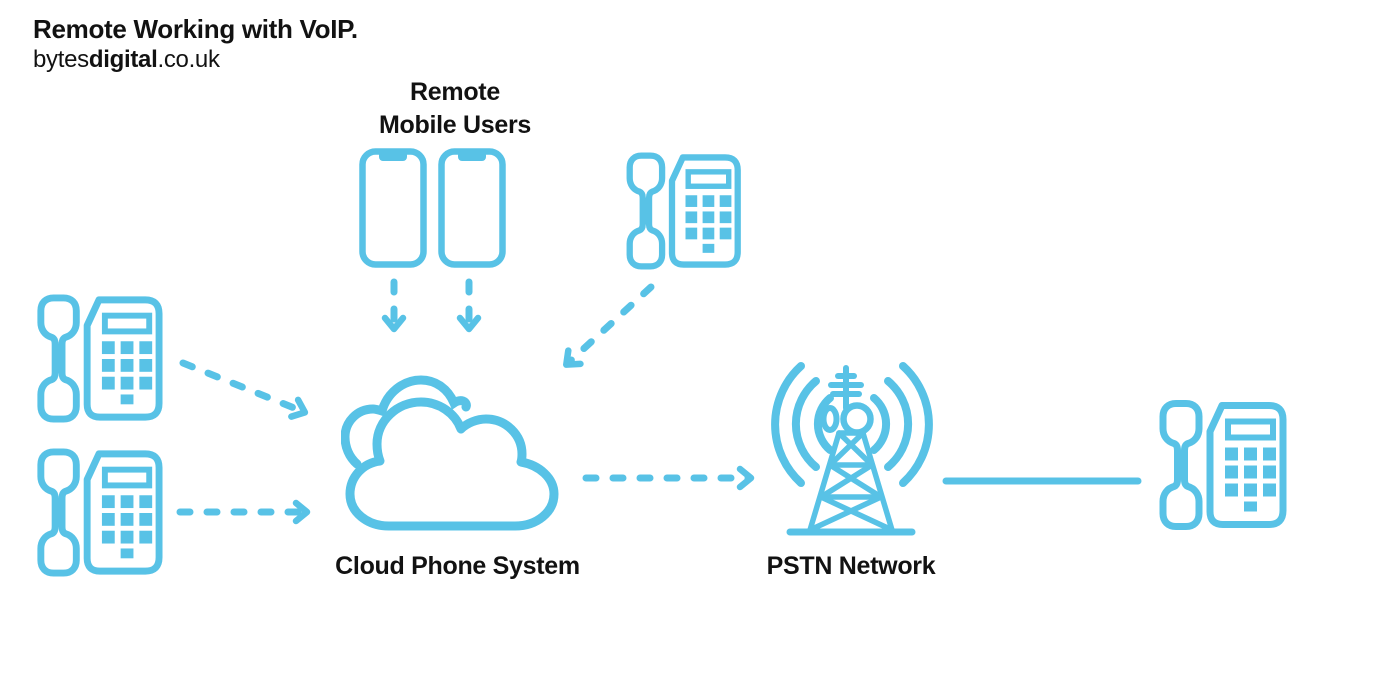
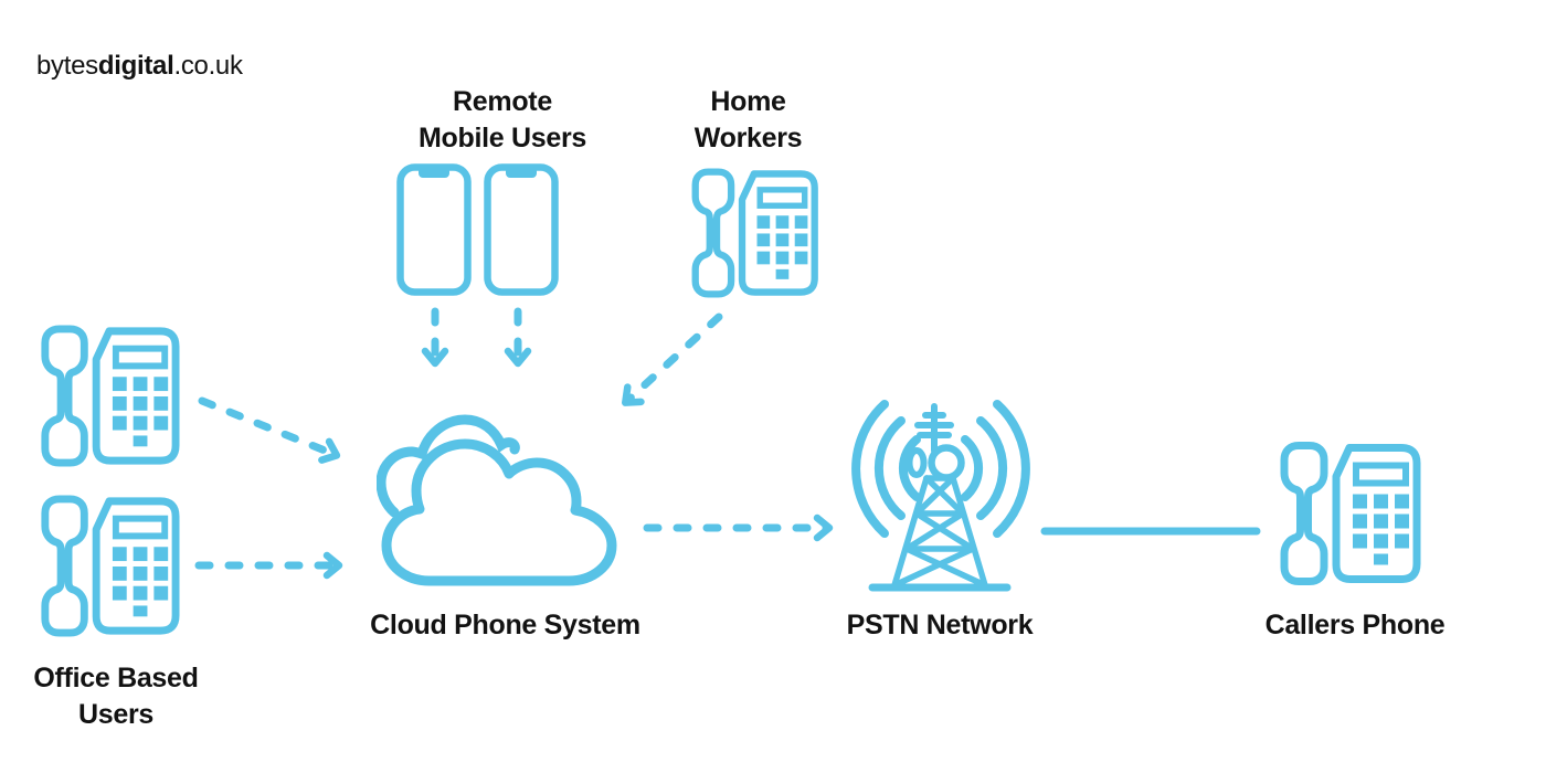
- Remote Working with VoIP.
  bytesdigital.co.uk
  Remote
  Mobile Users
+ Home
+ Workers
+ Office Based
+ Users
  Cloud Phone System
  PSTN Network
+ Callers Phone
